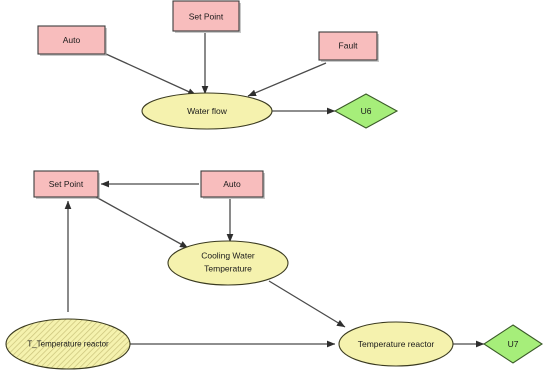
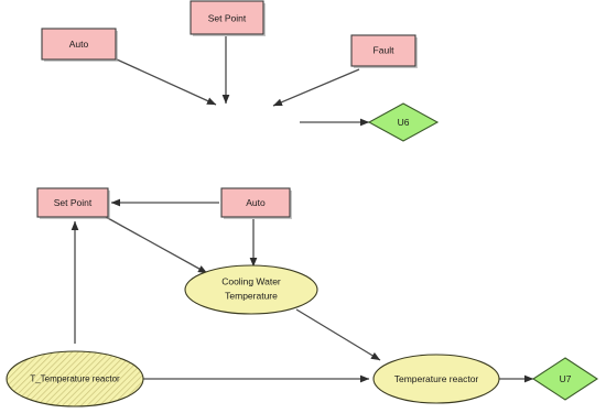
  Auto
  Set Point
  Fault
- Water flow
  U6
  Set Point
  Auto
  Cooling Water
  Temperature
  T_Temperature reactor
  Temperature reactor
  U7
